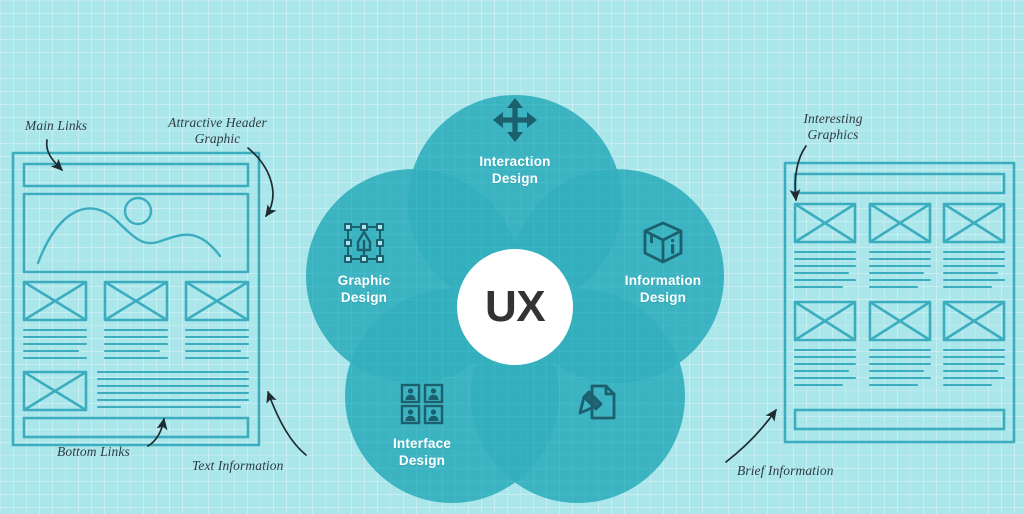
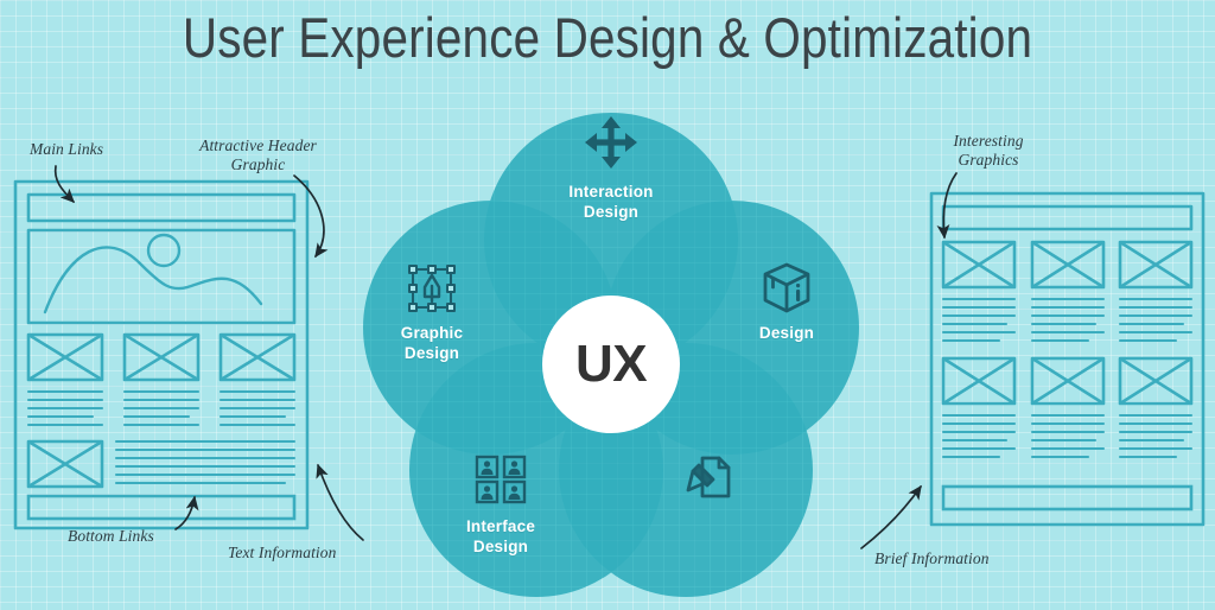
+ User Experience Design & Optimization
  Main Links
  Attractive Header
  Graphic
  Bottom Links
  Text Information
  Interesting
  Graphics
  Brief Information
  Interaction
  Design
- Information
  Design
  Interface
  Design
  Graphic
  Design
  UX
